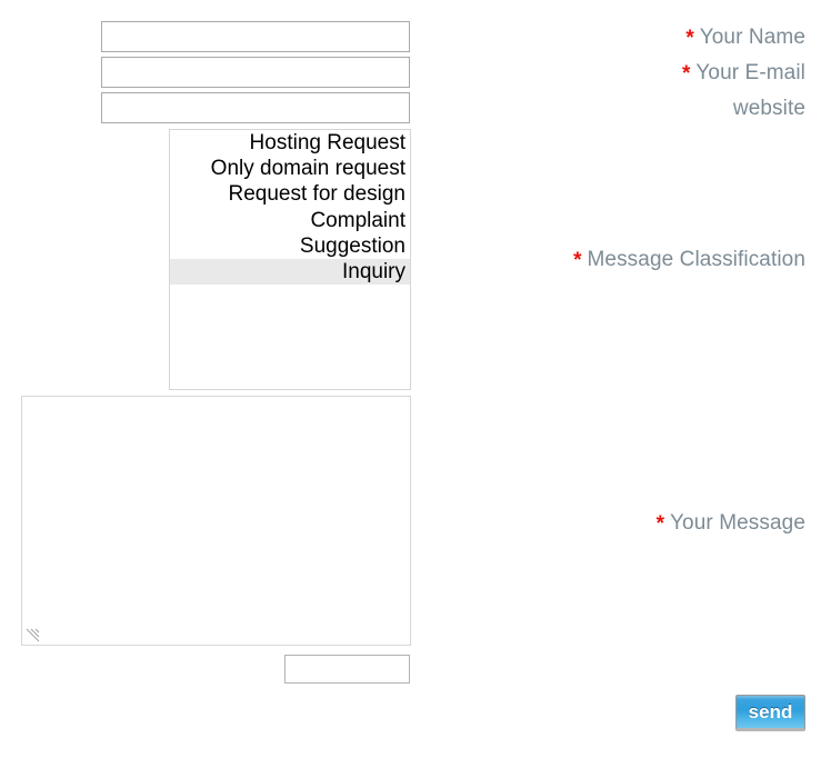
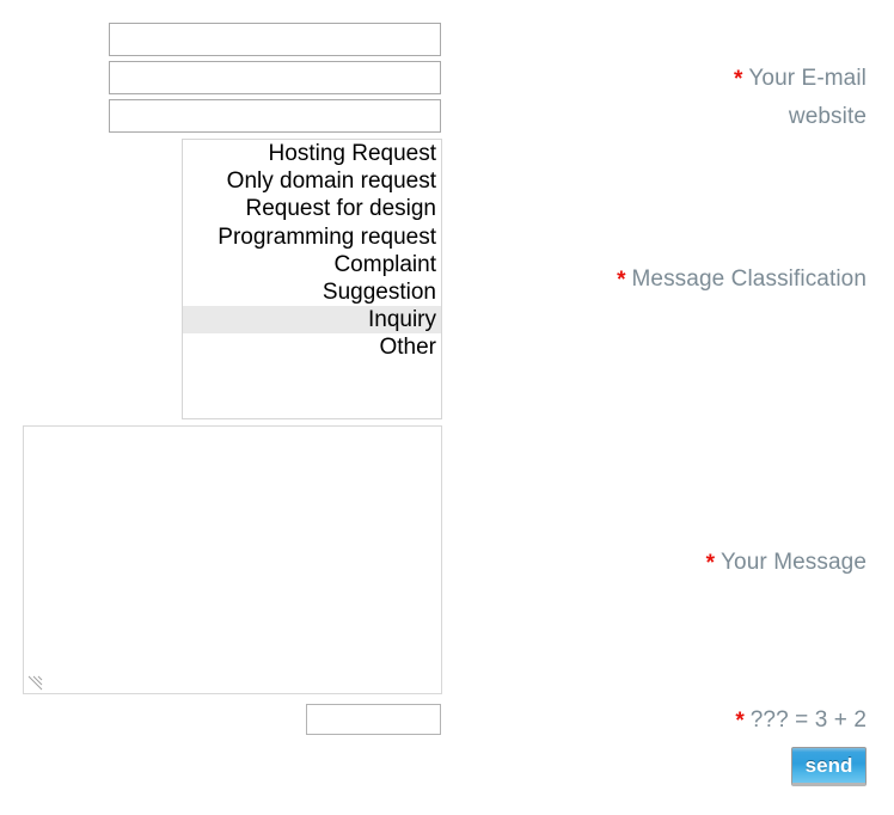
- * Your Name
  * Your E-mail
  website
  * Message Classification
  Hosting Request
  Only domain request
  Request for design
+ Programming request
  Complaint
  Suggestion
  Inquiry
+ Other
  * Your Message
+ * ??? = 3 + 2
  send
